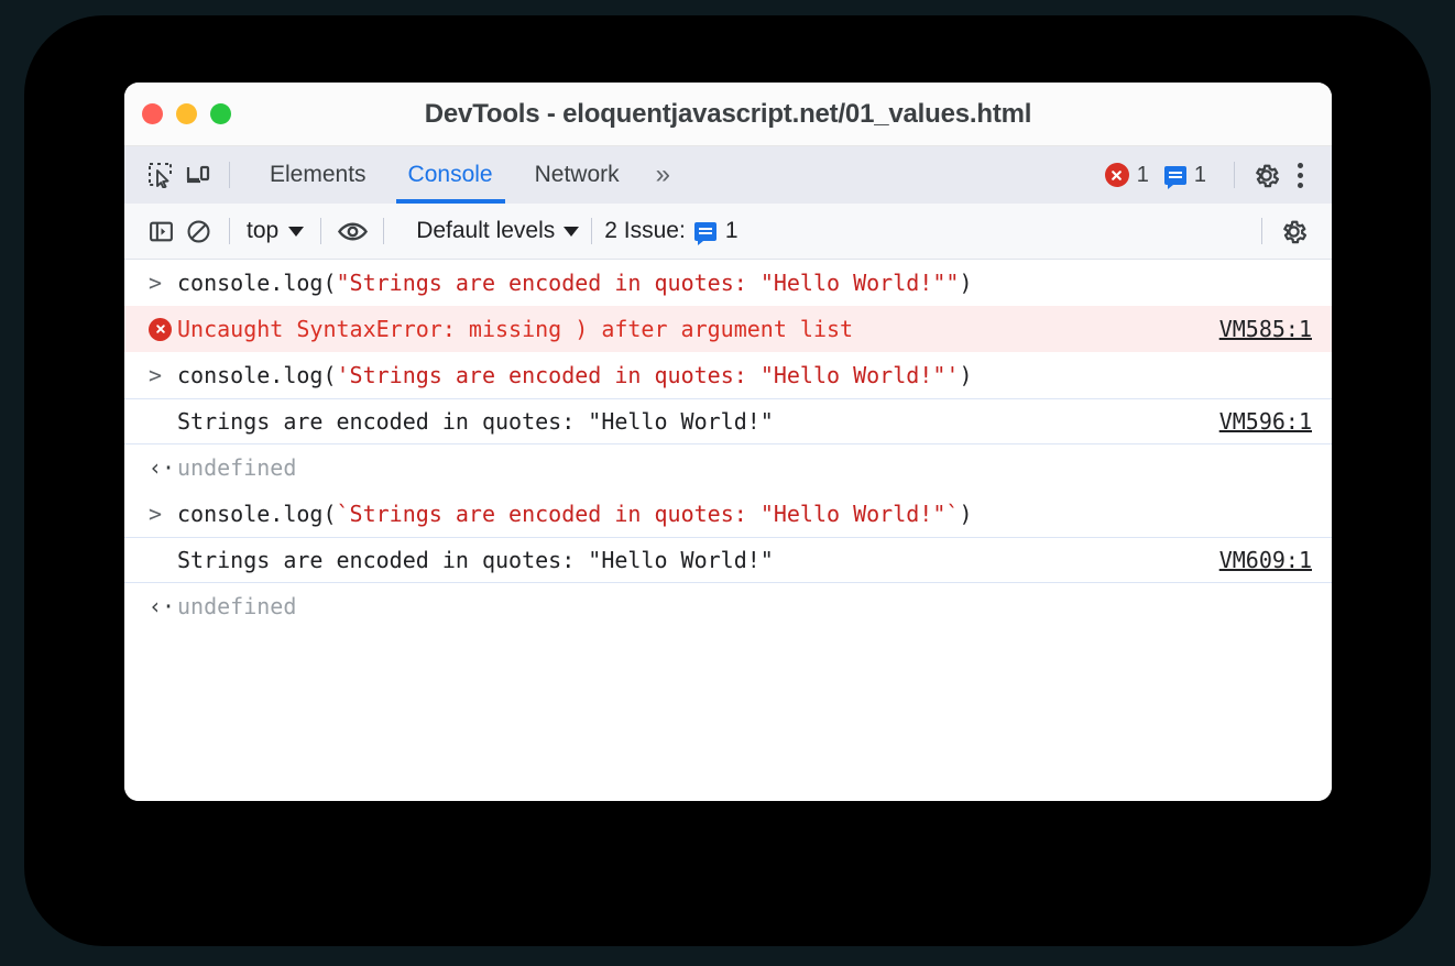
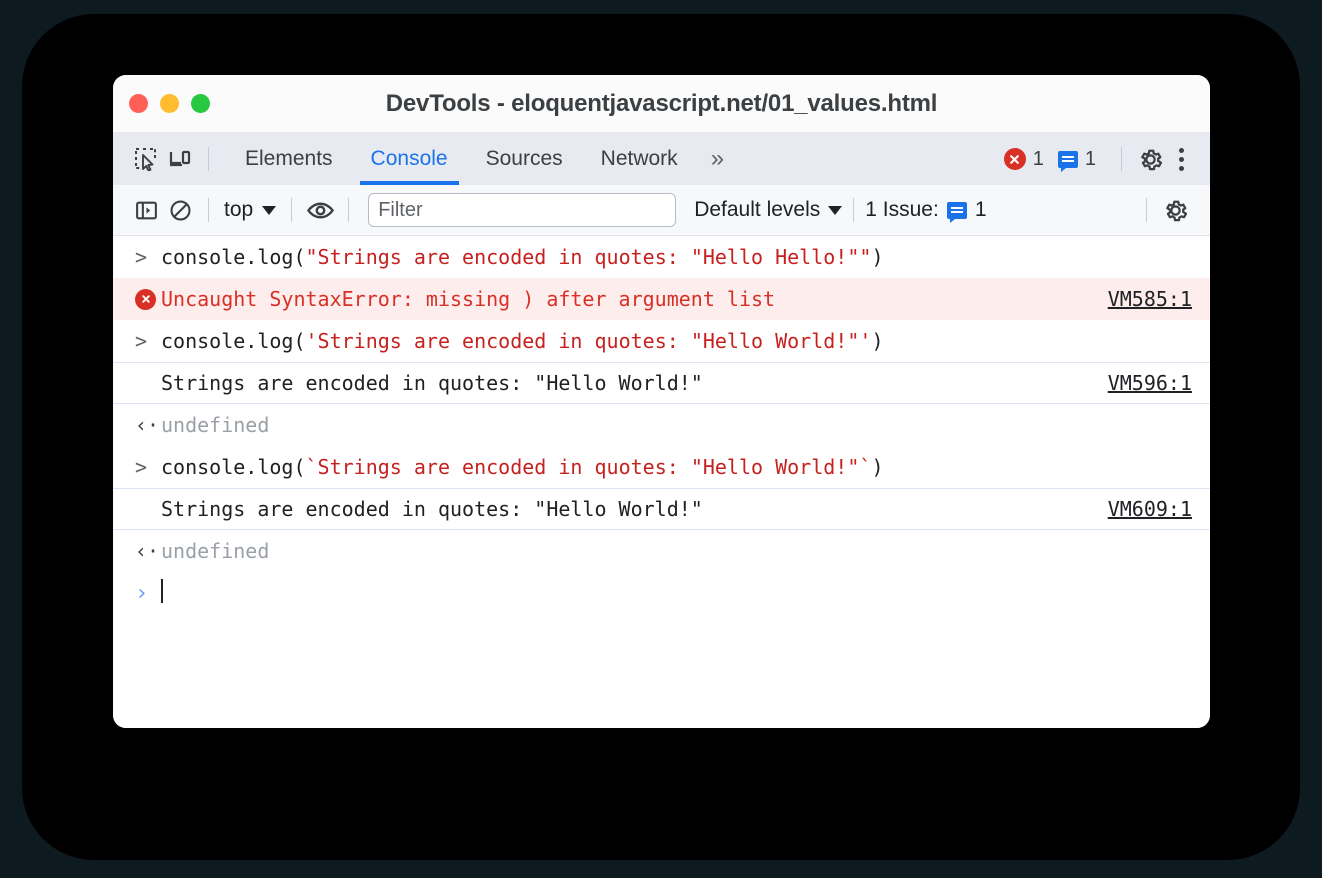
  DevTools - eloquentjavascript.net/01_values.html
  Elements
  Console
+ Sources
  Network
  »
  1
  1
  top
+ Filter
  Default levels
- 2 Issue:
+ 1 Issue:
  1
  >
- console.log("Strings are encoded in quotes: "Hello World!"")
+ console.log("Strings are encoded in quotes: "Hello Hello!"")
  Uncaught SyntaxError: missing ) after argument list
  VM585:1
  >
  console.log('Strings are encoded in quotes: "Hello World!"')
  Strings are encoded in quotes: "Hello World!"
  VM596:1
  ‹·
  undefined
  >
  console.log(`Strings are encoded in quotes: "Hello World!"`)
  Strings are encoded in quotes: "Hello World!"
  VM609:1
  ‹·
  undefined
+ ›
